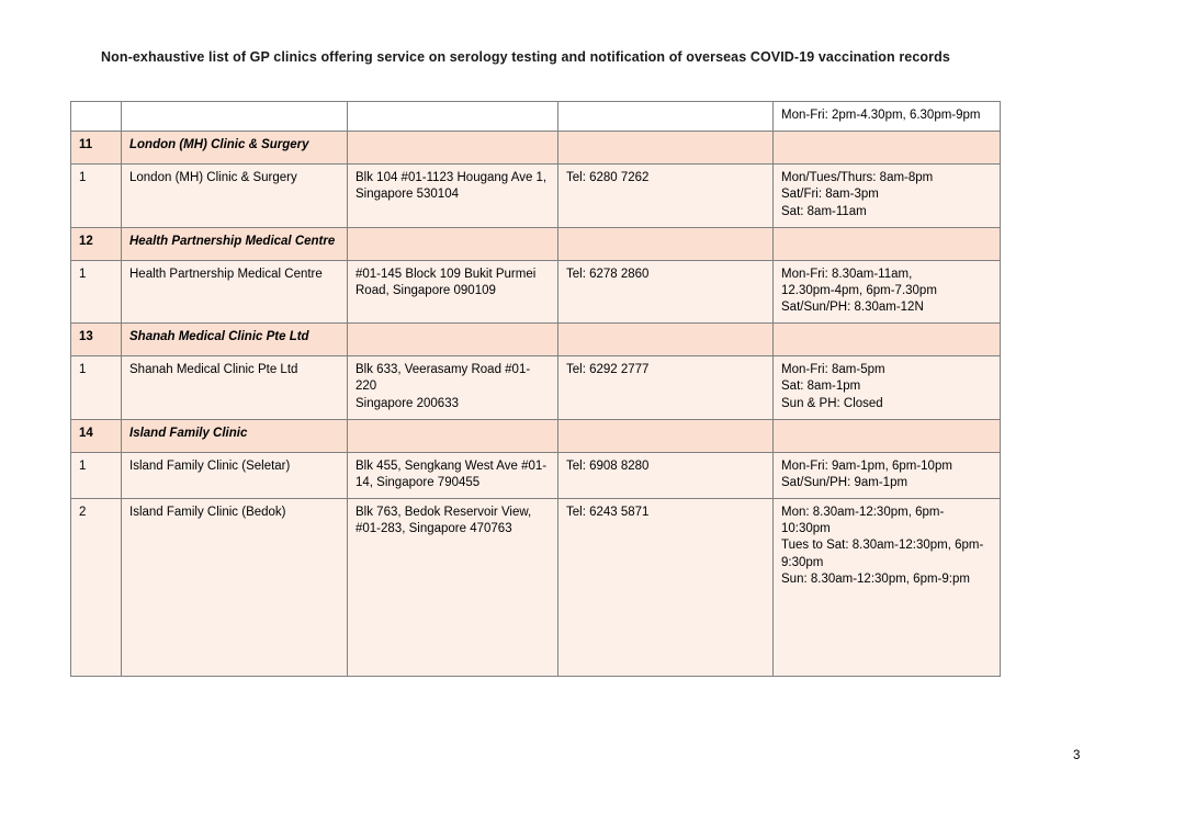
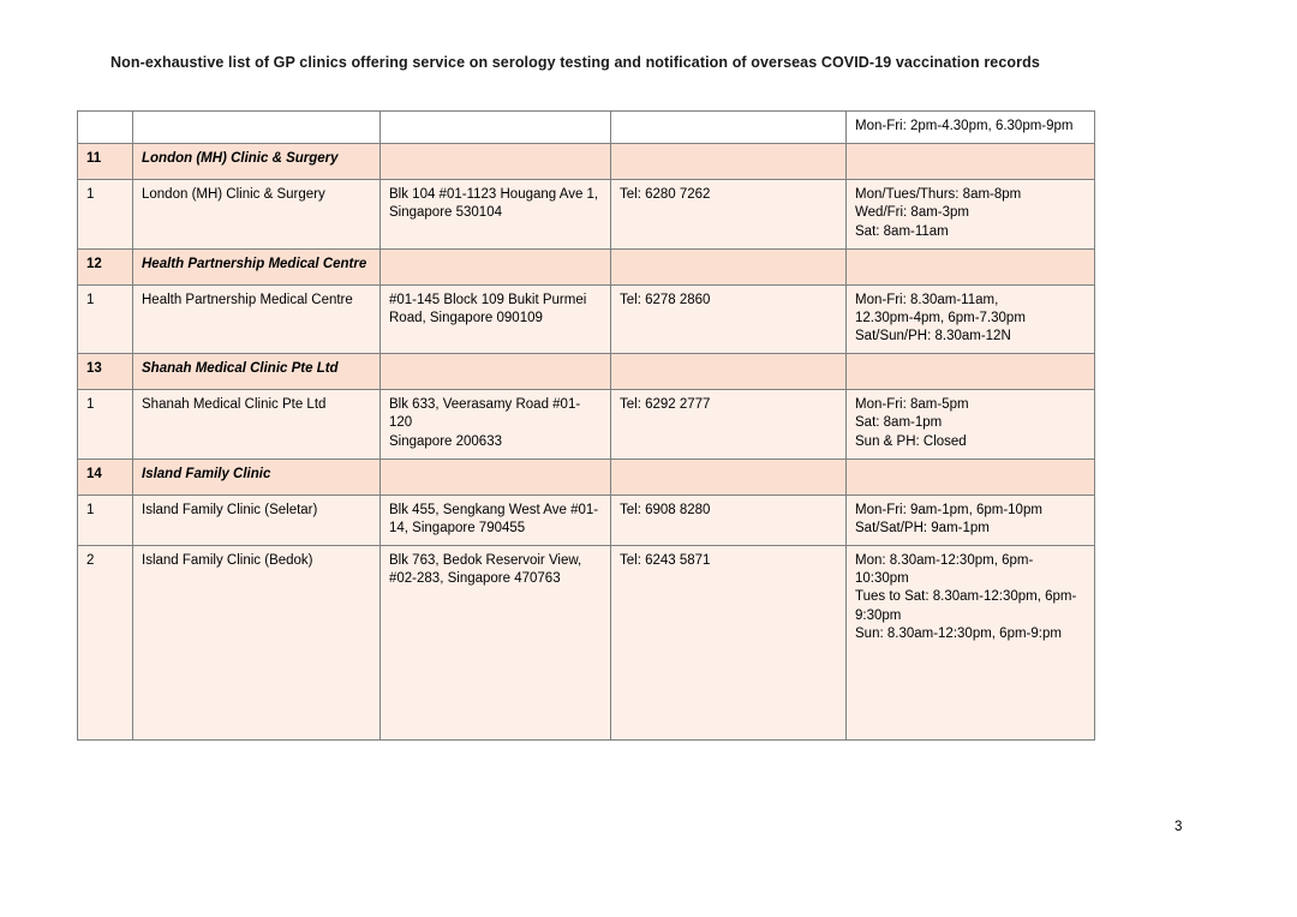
  Non-exhaustive list of GP clinics offering service on serology testing and notification of overseas COVID-19 vaccination records
  				Mon-Fri: 2pm-4.30pm, 6.30pm-9pm
  11	London (MH) Clinic & Surgery
- 1	London (MH) Clinic & Surgery	Blk 104 #01-1123 Hougang Ave 1, Singapore 530104	Tel: 6280 7262	Mon/Tues/Thurs: 8am-8pm Sat/Fri: 8am-3pm Sat: 8am-11am
+ 1	London (MH) Clinic & Surgery	Blk 104 #01-1123 Hougang Ave 1, Singapore 530104	Tel: 6280 7262	Mon/Tues/Thurs: 8am-8pm Wed/Fri: 8am-3pm Sat: 8am-11am
  12	Health Partnership Medical Centre
  1	Health Partnership Medical Centre	#01-145 Block 109 Bukit Purmei Road, Singapore 090109	Tel: 6278 2860	Mon-Fri: 8.30am-11am, 12.30pm-4pm, 6pm-7.30pm Sat/Sun/PH: 8.30am-12N
  13	Shanah Medical Clinic Pte Ltd
- 1	Shanah Medical Clinic Pte Ltd	Blk 633, Veerasamy Road #01- 220 Singapore 200633	Tel: 6292 2777	Mon-Fri: 8am-5pm Sat: 8am-1pm Sun & PH: Closed
+ 1	Shanah Medical Clinic Pte Ltd	Blk 633, Veerasamy Road #01- 120 Singapore 200633	Tel: 6292 2777	Mon-Fri: 8am-5pm Sat: 8am-1pm Sun & PH: Closed
  14	Island Family Clinic
- 1	Island Family Clinic (Seletar)	Blk 455, Sengkang West Ave #01- 14, Singapore 790455	Tel: 6908 8280	Mon-Fri: 9am-1pm, 6pm-10pm Sat/Sun/PH: 9am-1pm
+ 1	Island Family Clinic (Seletar)	Blk 455, Sengkang West Ave #01- 14, Singapore 790455	Tel: 6908 8280	Mon-Fri: 9am-1pm, 6pm-10pm Sat/Sat/PH: 9am-1pm
- 2	Island Family Clinic (Bedok)	Blk 763, Bedok Reservoir View, #01-283, Singapore 470763	Tel: 6243 5871	Mon: 8.30am-12:30pm, 6pm-10:30pm Tues to Sat: 8.30am-12:30pm, 6pm- 9:30pm Sun: 8.30am-12:30pm, 6pm-9:pm
+ 2	Island Family Clinic (Bedok)	Blk 763, Bedok Reservoir View, #02-283, Singapore 470763	Tel: 6243 5871	Mon: 8.30am-12:30pm, 6pm-10:30pm Tues to Sat: 8.30am-12:30pm, 6pm- 9:30pm Sun: 8.30am-12:30pm, 6pm-9:pm
  3
